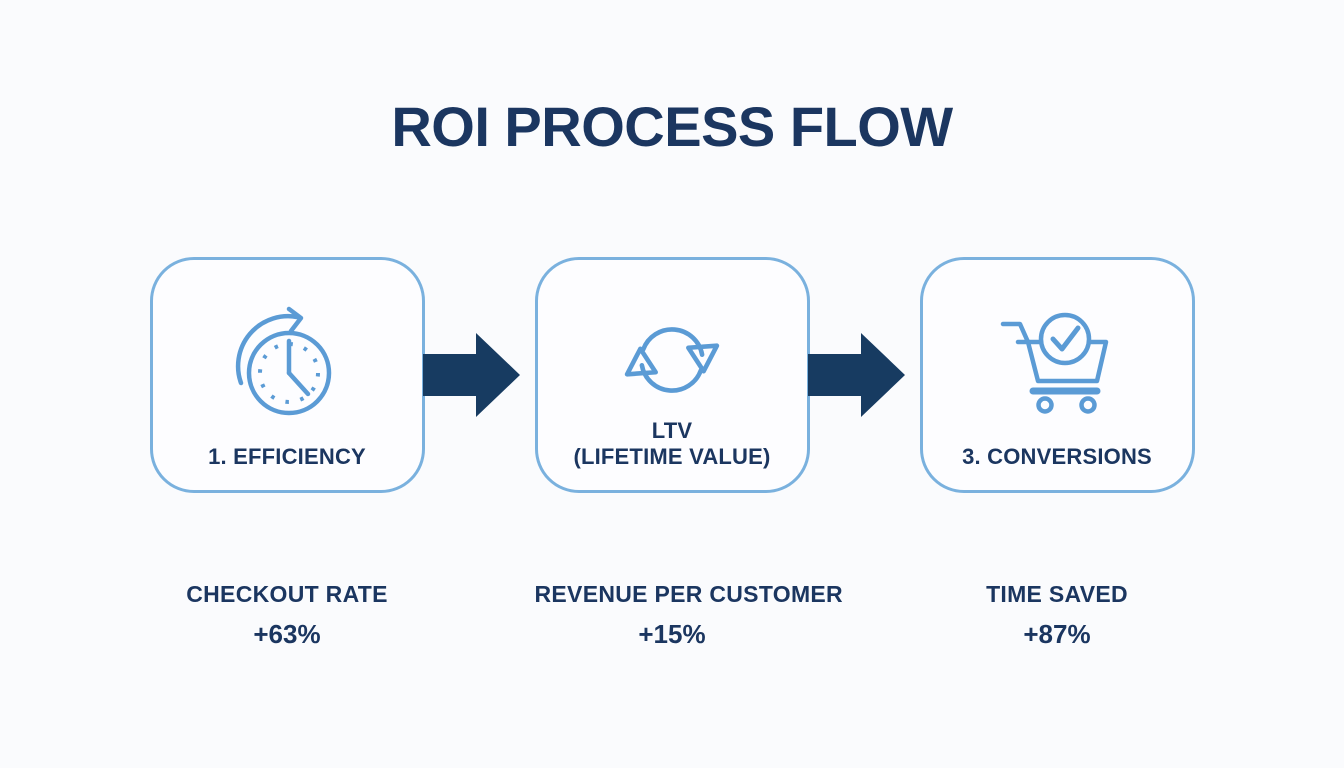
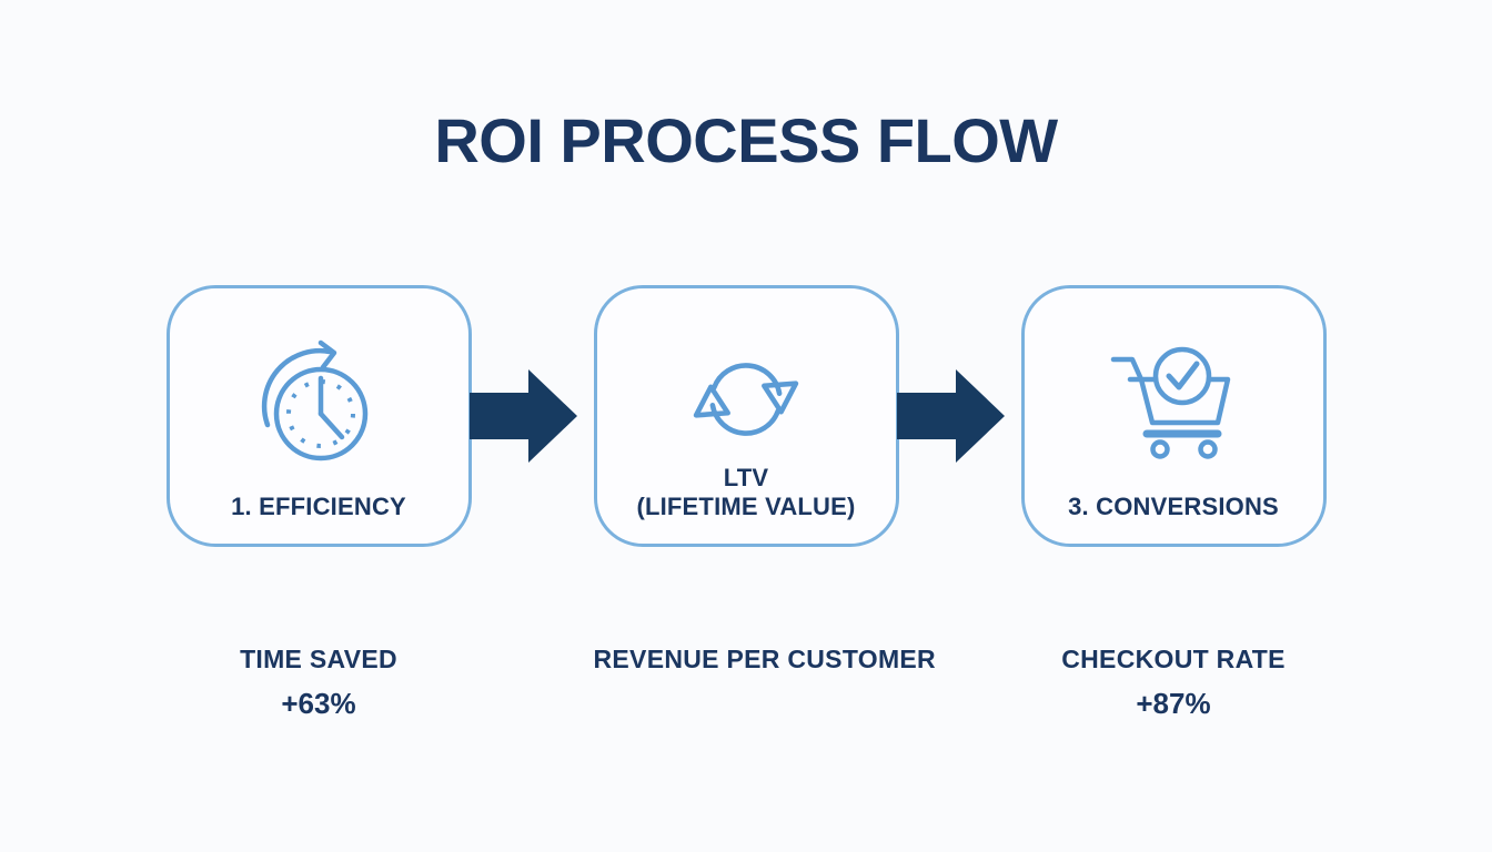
  ROI PROCESS FLOW
  1. EFFICIENCY
  LTV
  (LIFETIME VALUE)
  3. CONVERSIONS
- CHECKOUT RATE
+ TIME SAVED
  +63%
  REVENUE PER CUSTOM
- +15%
- TIME SAVED
+ CHECKOUT RATE
  +87%
